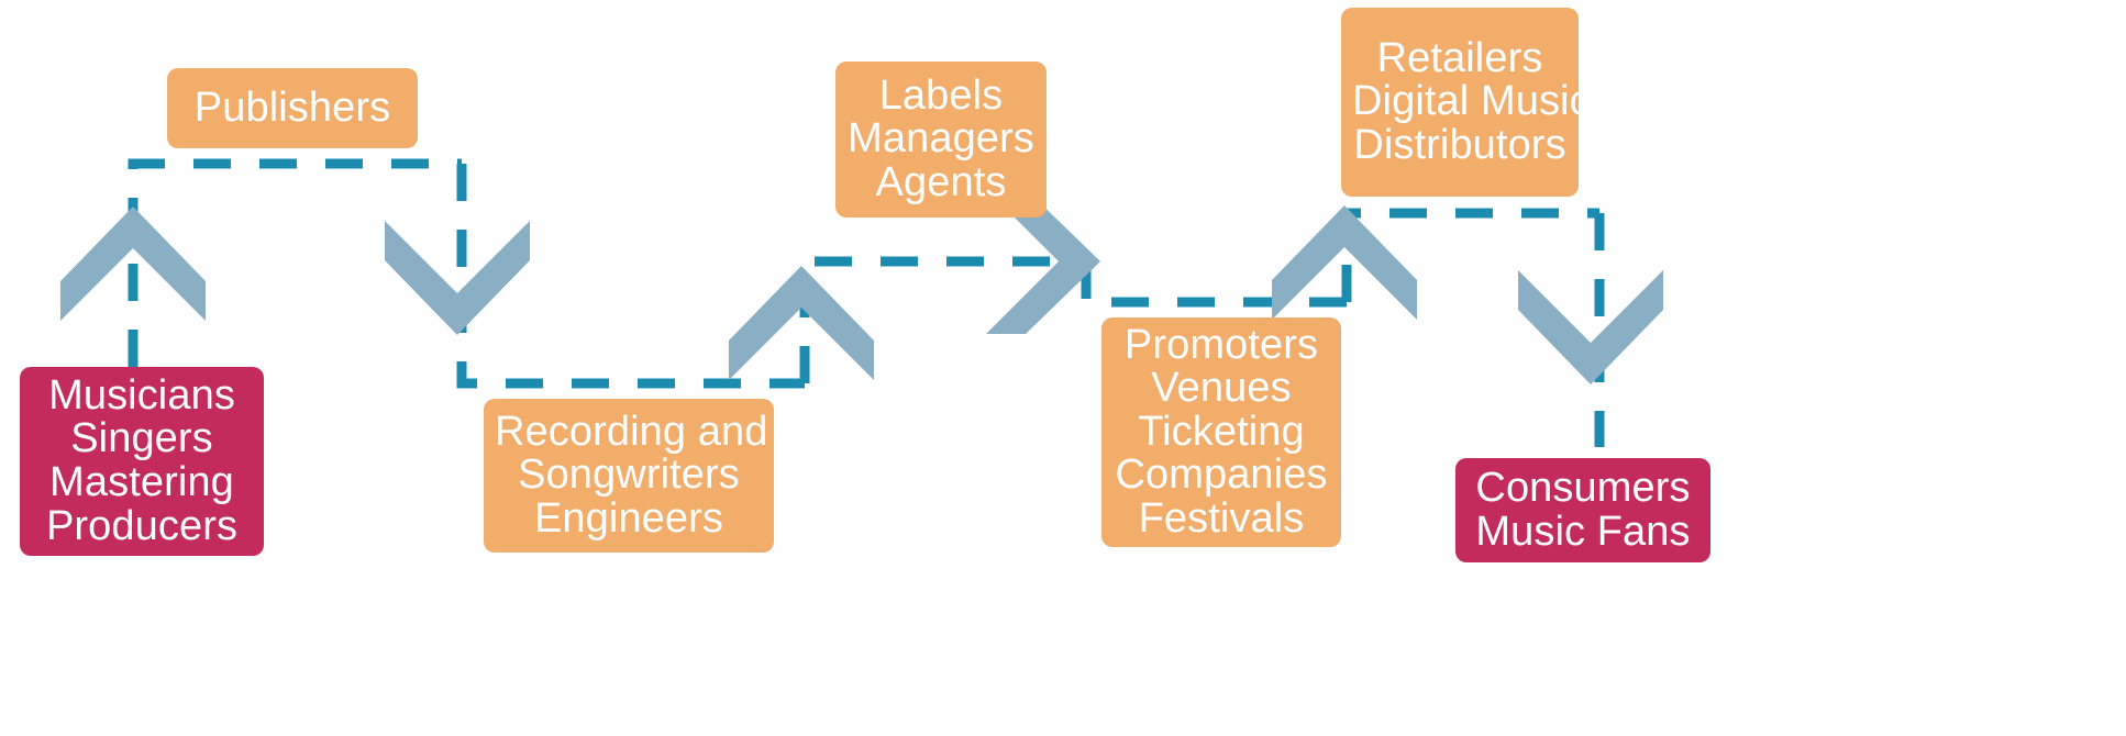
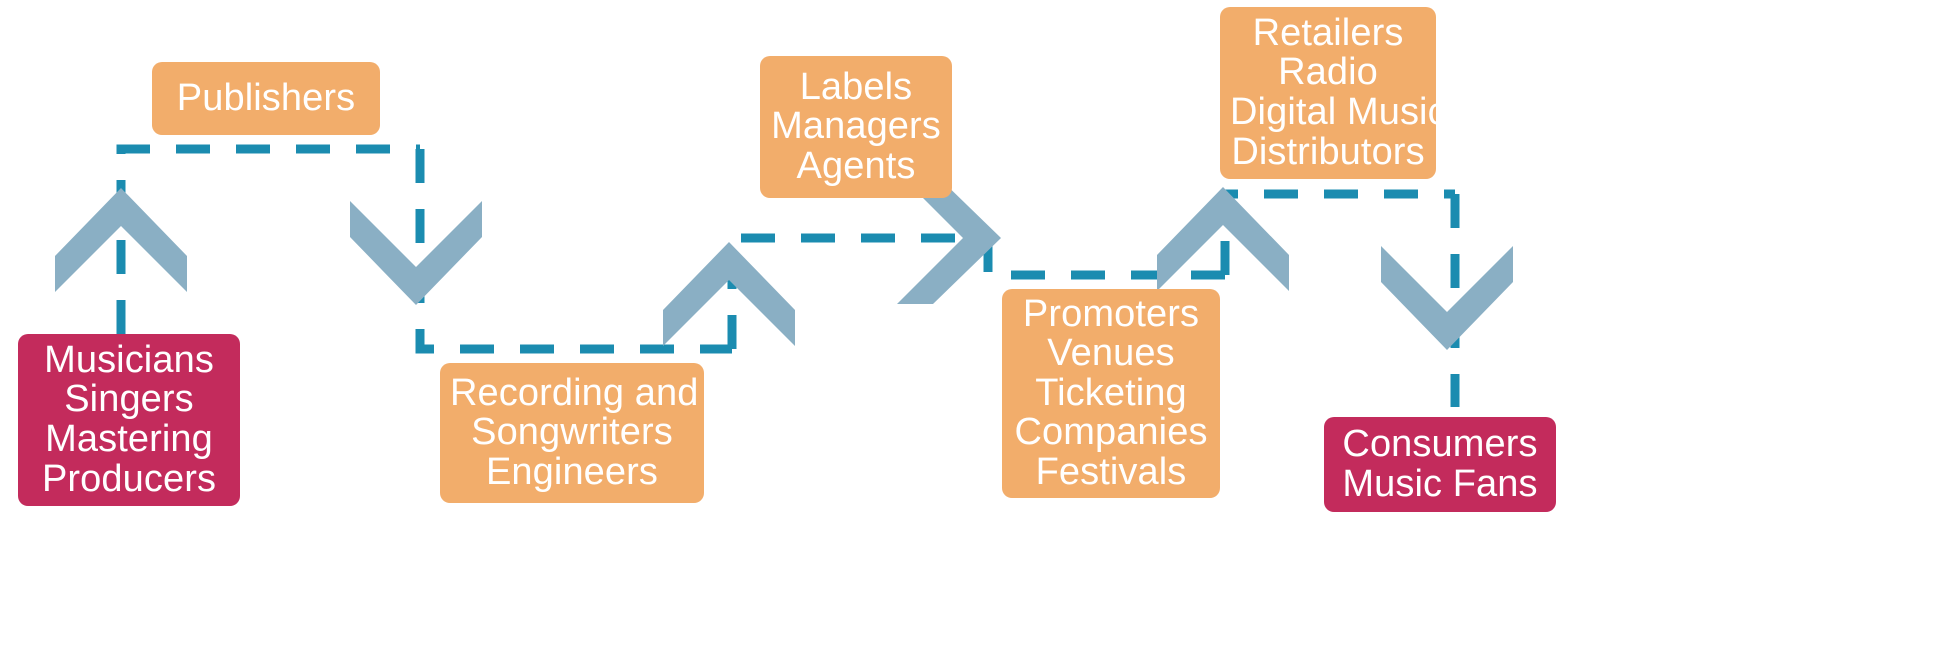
  Publishers
  Musicians
  Singers
  Mastering
  Producers
  Recording and
  Songwriters
  Engineers
  Labels
  Managers
  Agents
  Promoters
  Venues
  Ticketing
  Companies
  Festivals
  Retailers
+ Radio
  Digital Music
  Distributors
  Consumers
  Music Fans
